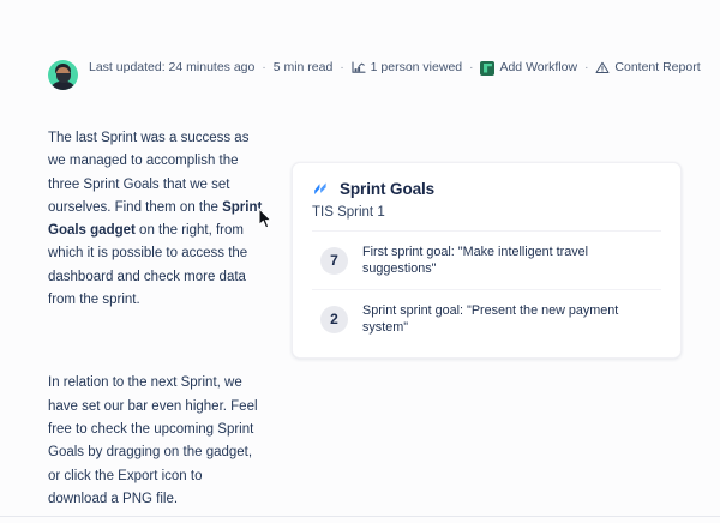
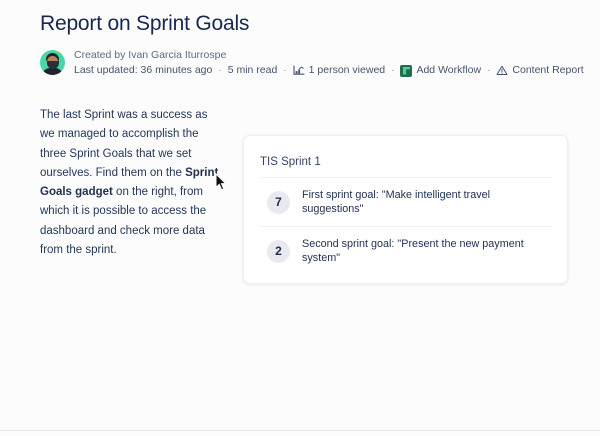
+ Report on Sprint Goals
+ Created by Ivan Garcia Iturrospe
- Last updated: 24 minutes ago
+ Last updated: 36 minutes ago
  ·
  5 min read
  ·
  1 person viewed
  ·
  Add Workflow
  ·
  Content Report
  The last Sprint was a success as we managed to accomplish the three Sprint Goals that we set ourselves. Find them on the Sprint Goals gadget on the right, from which it is possible to access the dashboard and check more data from the sprint.
- In relation to the next Sprint, we have set our bar even higher. Feel free to check the upcoming Sprint Goals by dragging on the gadget, or click the Export icon to download a PNG file.
- Sprint Goals
  TIS Sprint 1
  7
  First sprint goal: "Make intelligent travel suggestions"
  2
- Sprint sprint goal: "Present the new payment system"
+ Second sprint goal: "Present the new payment system"
